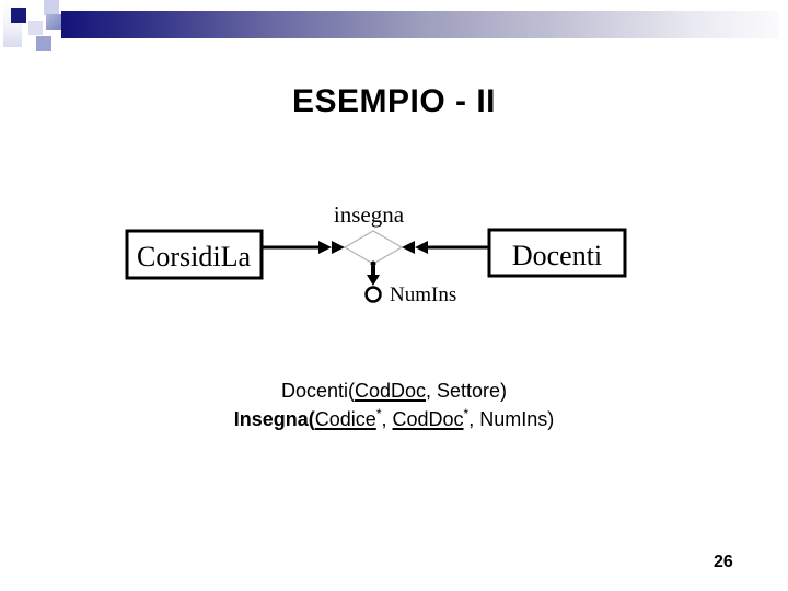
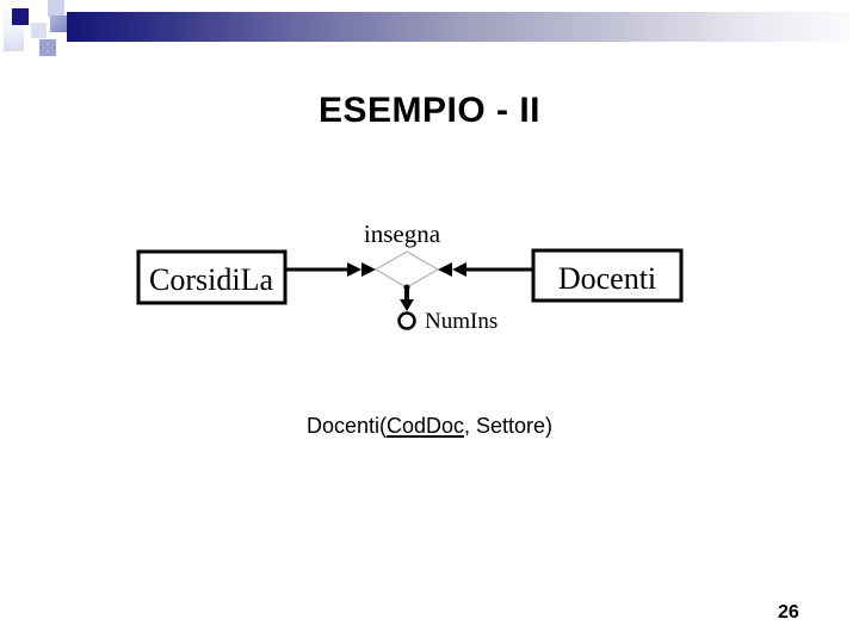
  ESEMPIO - II
  insegna
  CorsidiLa
  Docenti
  NumIns
  Docenti(CodDoc, Settore)
- Insegna(Codice*, CodDoc*, NumIns)
  26
